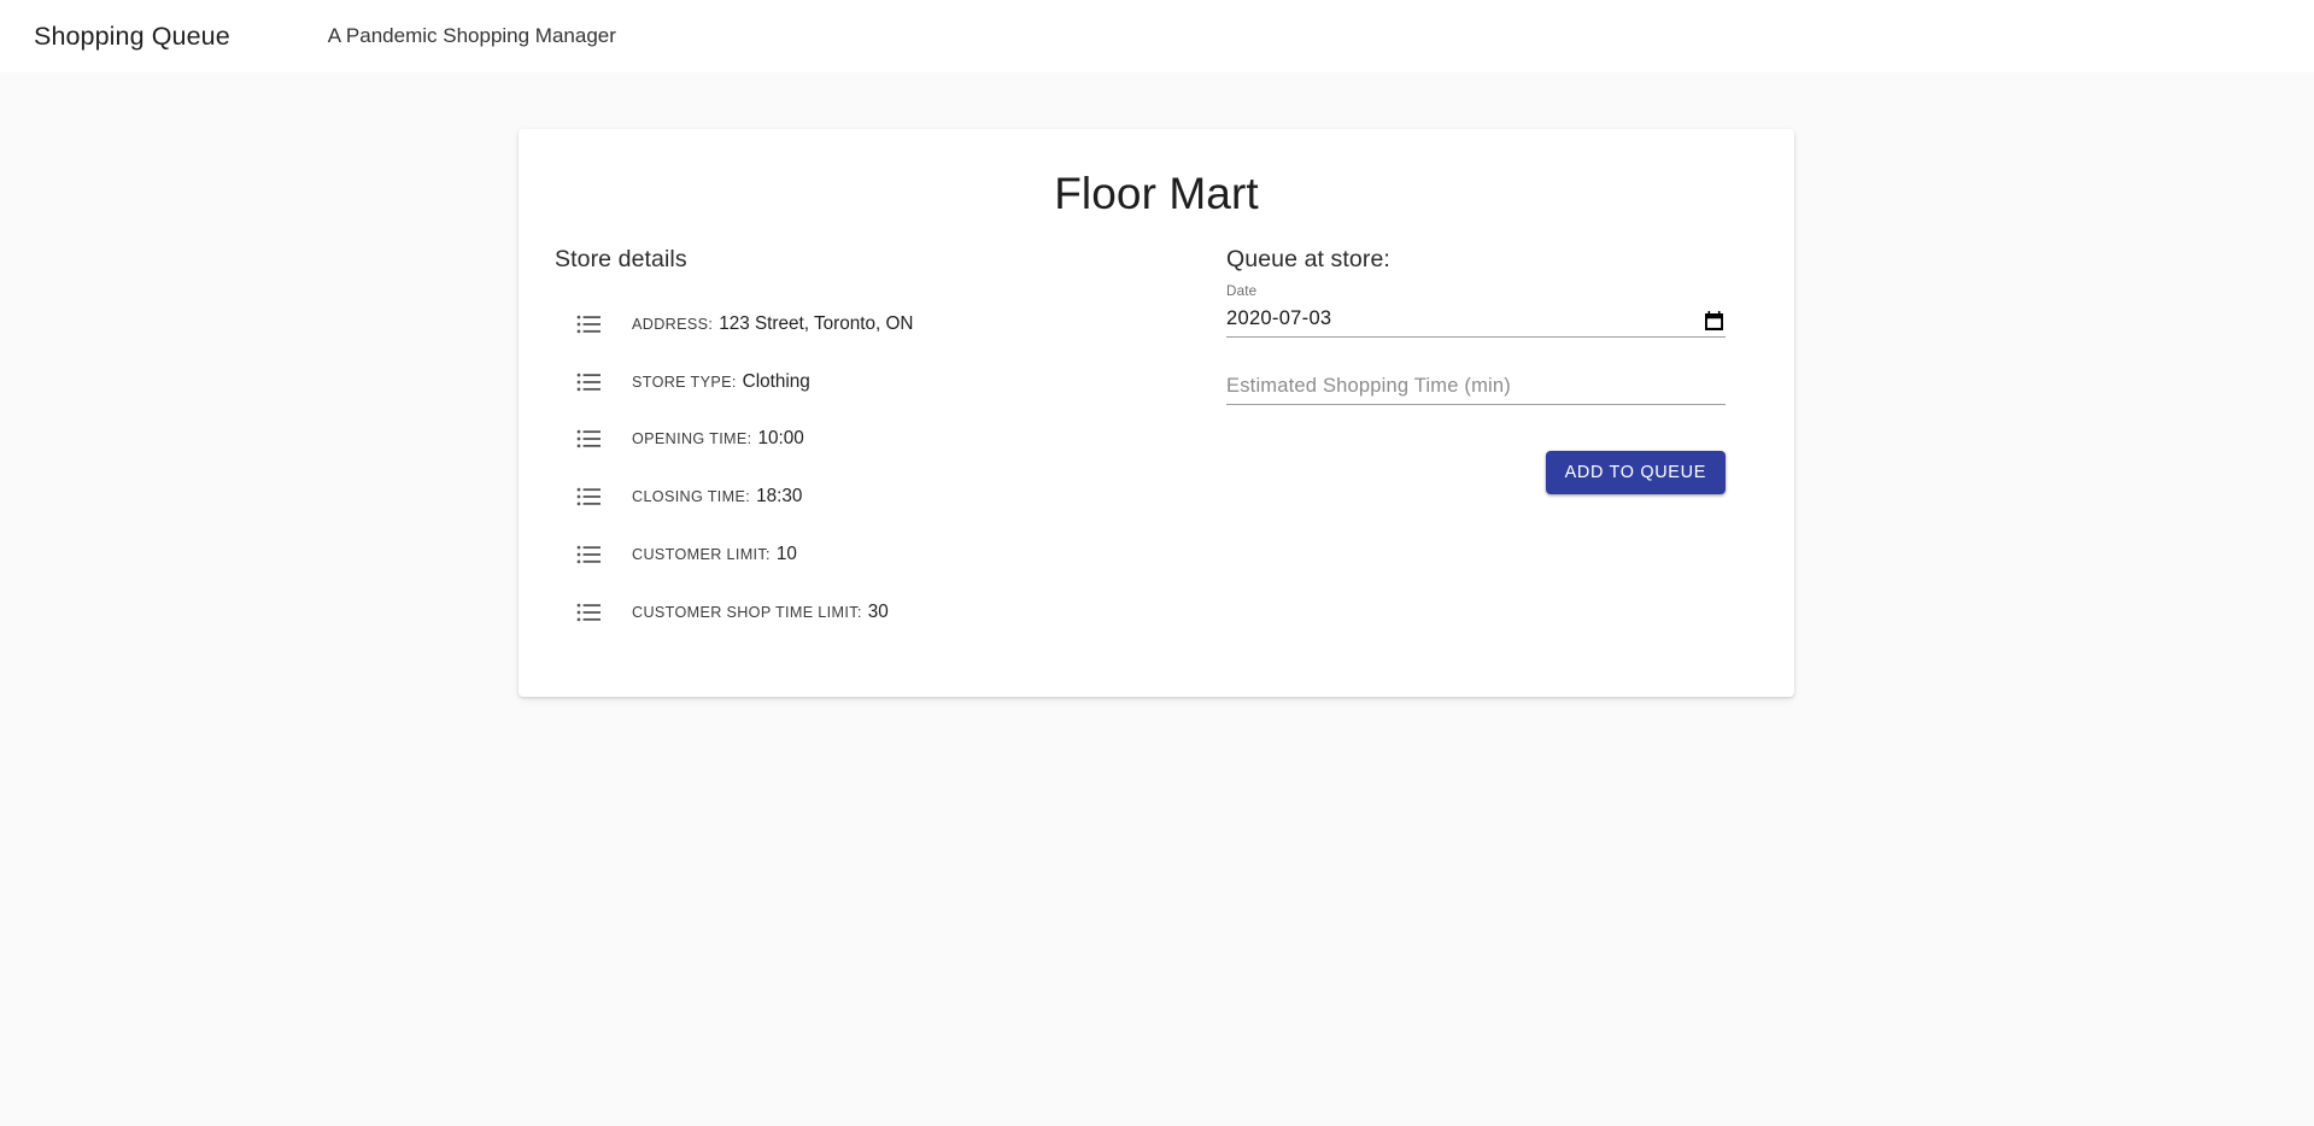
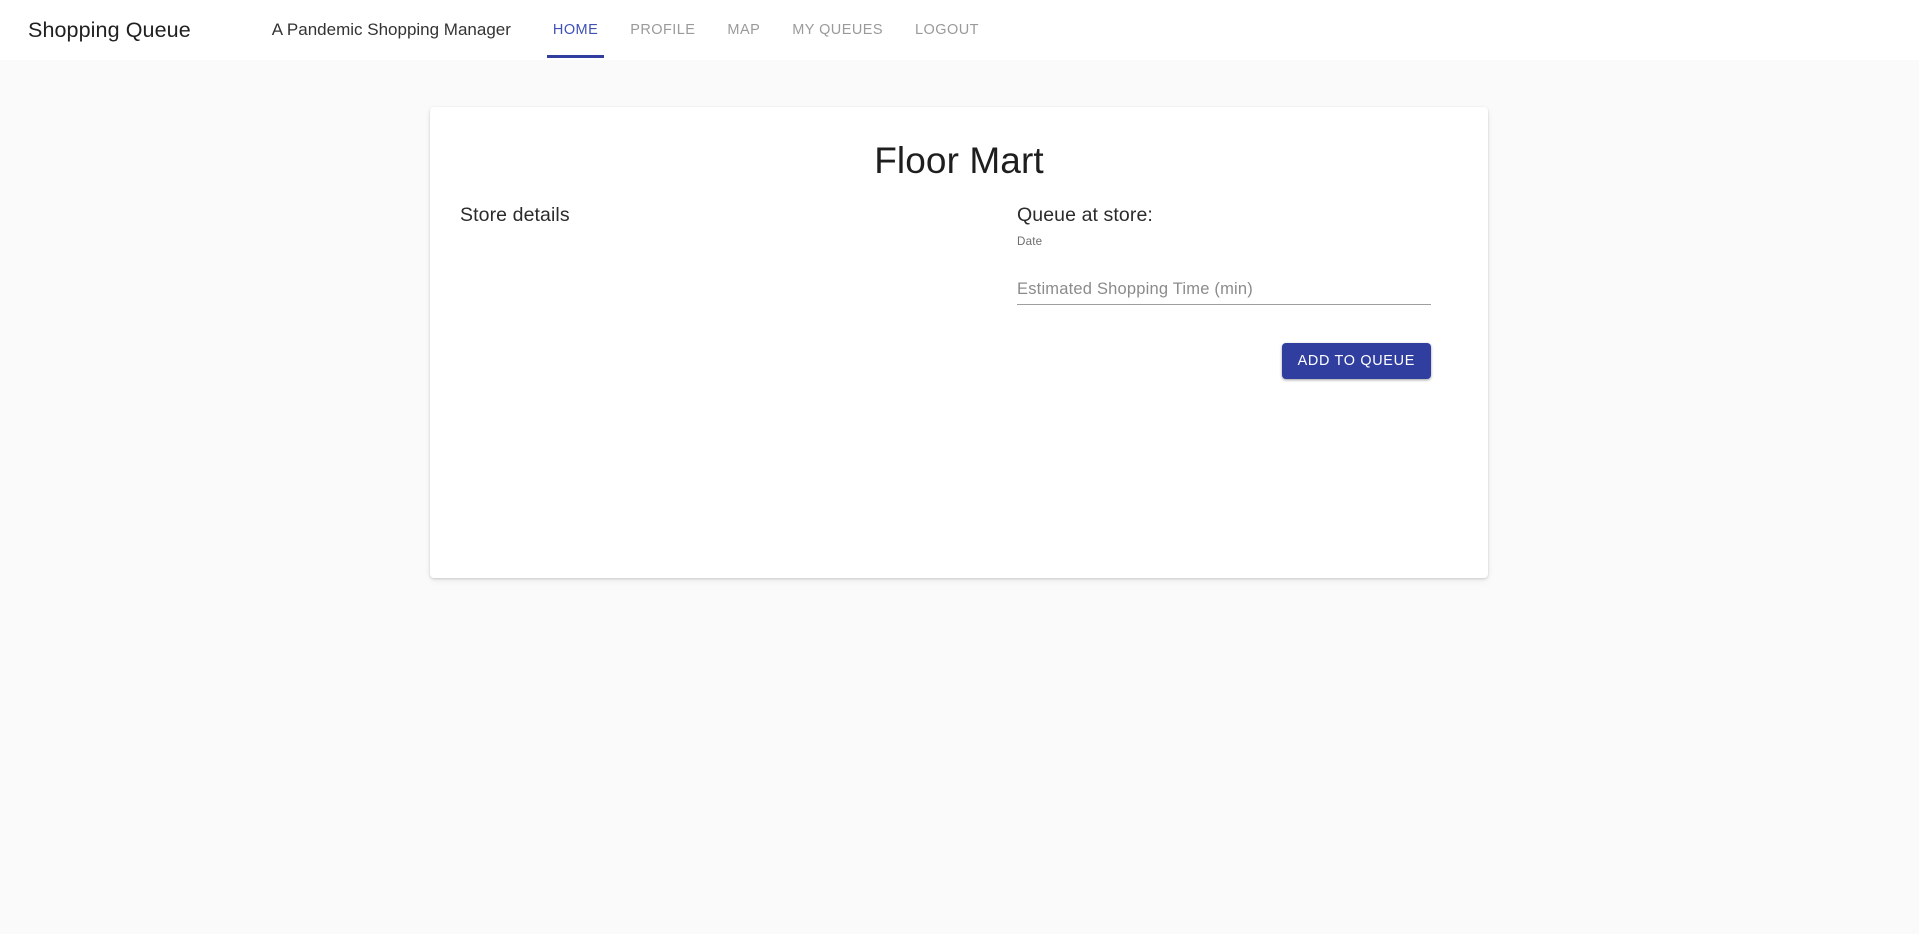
  Shopping Queue
  A Pandemic Shopping Manager
+ HOME
+ PROFILE
+ MAP
+ MY QUEUES
+ LOGOUT
  Floor Mart
  Store details
- ADDRESS:
- 123 Street, Toronto, ON
- STORE TYPE:
- Clothing
- OPENING TIME:
- 10:00
- CLOSING TIME:
- 18:30
- CUSTOMER LIMIT:
- 10
- CUSTOMER SHOP TIME LIMIT:
- 30
  Queue at store:
  Date
- 2020-07-03
  Estimated Shopping Time (min)
  ADD TO QUEUE
